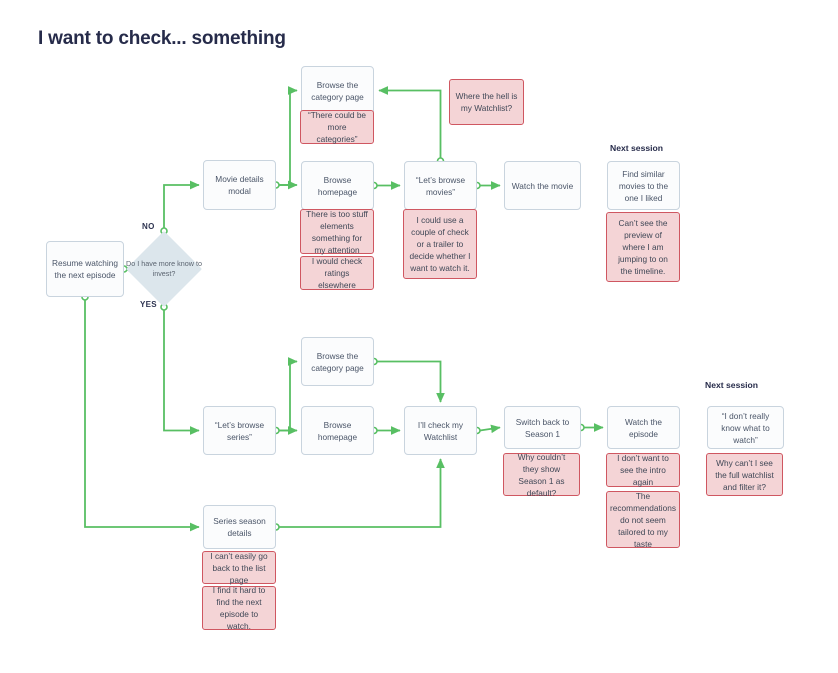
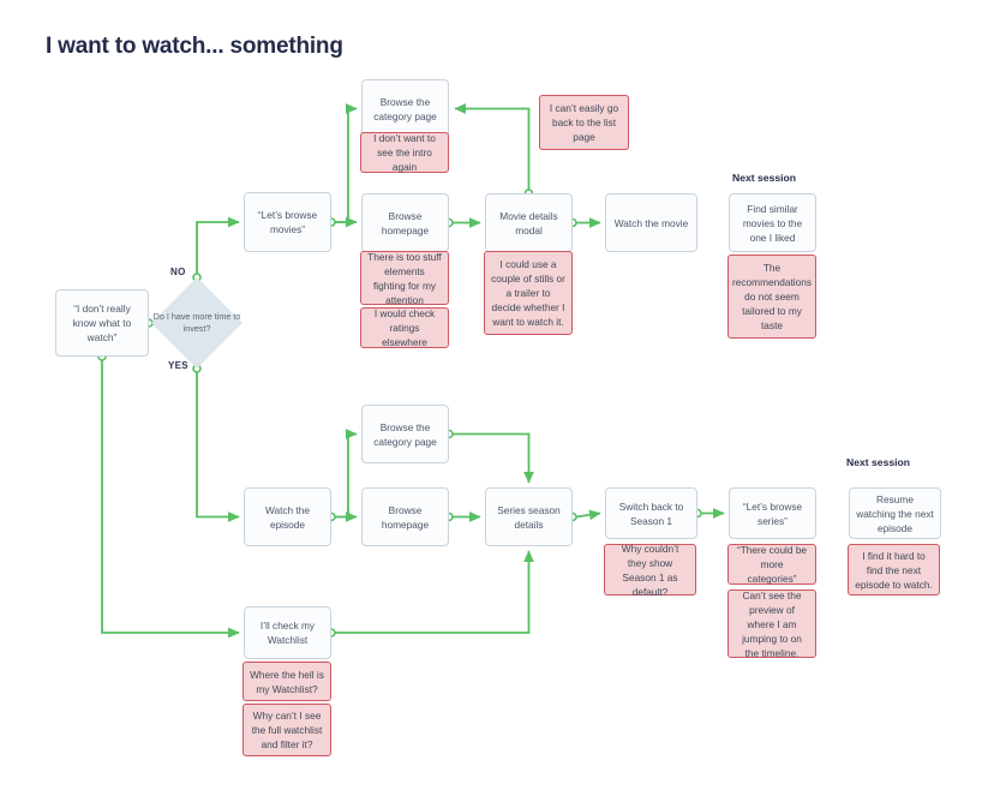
- I want to check... something
+ I want to watch... something
- Resume watching the next episode
+ “I don’t really know what to watch”
- Movie details modal
+ “Let’s browse movies”
  Browse the category page
  Browse homepage
- “Let’s browse movies”
+ Movie details modal
  Watch the movie
  Find similar movies to the one I liked
- “Let’s browse series”
+ Watch the episode
  Browse the category page
  Browse homepage
- I’ll check my Watchlist
+ Series season details
  Switch back to Season 1
- Watch the episode
+ “Let’s browse series”
- “I don’t really know what to watch”
+ Resume watching the next episode
- Series season details
+ I’ll check my Watchlist
- “There could be more categories”
+ I don’t want to see the intro again
- Where the hell is my Watchlist?
+ I can’t easily go back to the list page
- There is too stuff elements something for my attention
+ There is too stuff elements fighting for my attention
  I would check ratings elsewhere
- I could use a couple of check or a trailer to decide whether I want to watch it.
+ I could use a couple of stills or a trailer to decide whether I want to watch it.
- Can’t see the preview of where I am jumping to on the timeline.
+ The recommendations do not seem tailored to my taste
  Why couldn’t they show Season 1 as default?
- I don’t want to see the intro again
+ “There could be more categories”
- The recommendations do not seem tailored to my taste
+ Can’t see the preview of where I am jumping to on the timeline.
- Why can’t I see the full watchlist and filter it?
+ I find it hard to find the next episode to watch.
- I can’t easily go back to the list page
+ Where the hell is my Watchlist?
- I find it hard to find the next episode to watch.
+ Why can’t I see the full watchlist and filter it?
- Do I have more know to invest?
+ Do I have more time to invest?
  Next session
  Next session
  NO
  YES
